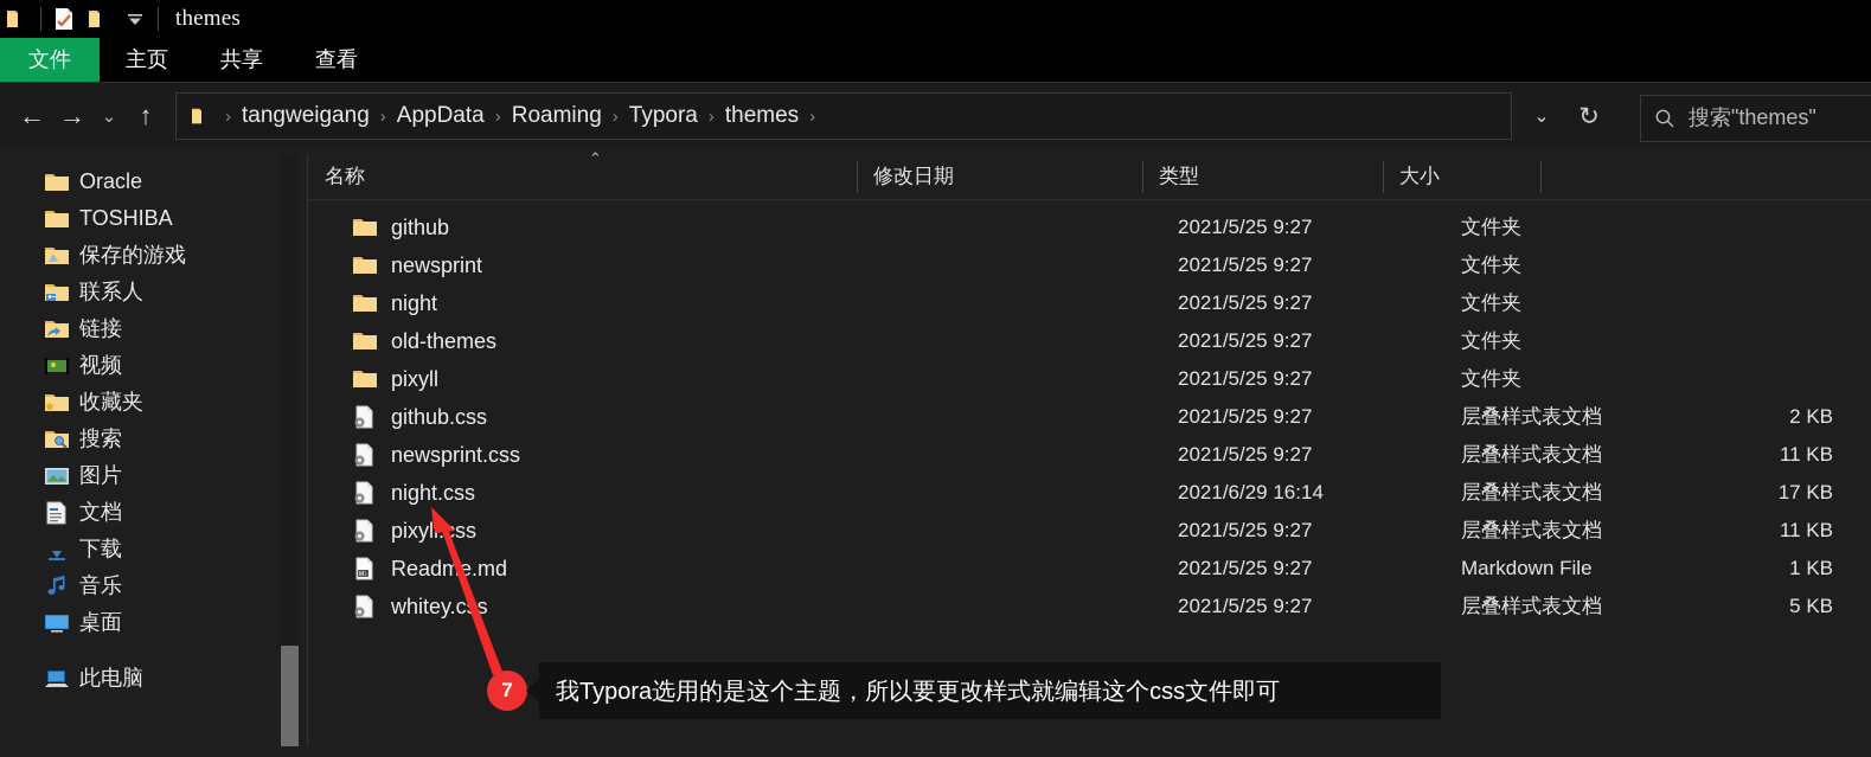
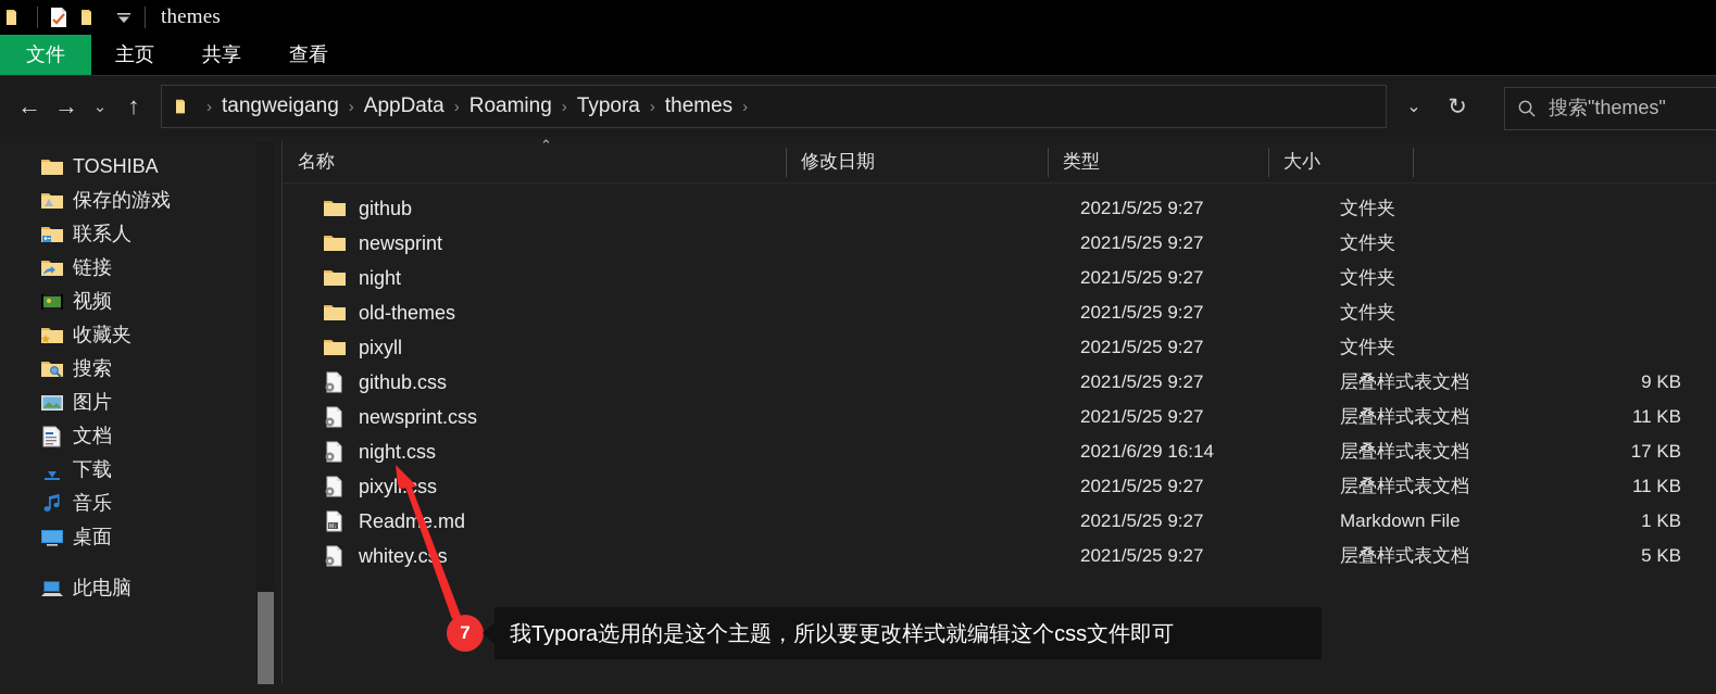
  themes
  文件
  主页
  共享
  查看
  ←
  →
  ⌄
  ↑
  ›
  tangweigang
  ›
  AppData
  ›
  Roaming
  ›
  Typora
  ›
  themes
  ›
  ⌄
  ↻
  搜索"themes"
- Oracle
  TOSHIBA
  保存的游戏
  联系人
  链接
  视频
  收藏夹
  搜索
  图片
  文档
  下载
  音乐
  桌面
  此电脑
  名称
  修改日期
  类型
  大小
  ⌃
  github
  2021/5/25 9:27
  文件夹
  newsprint
  2021/5/25 9:27
  文件夹
  night
  2021/5/25 9:27
  文件夹
  old-themes
  2021/5/25 9:27
  文件夹
  pixyll
  2021/5/25 9:27
  文件夹
  github.css
  2021/5/25 9:27
  层叠样式表文档
- 2 KB
+ 9 KB
  newsprint.css
  2021/5/25 9:27
  层叠样式表文档
  11 KB
  night.css
  2021/6/29 16:14
  层叠样式表文档
  17 KB
  pixylss
  2021/5/25 9:27
  层叠样式表文档
  11 KB
  Readme.md
  2021/5/25 9:27
  Markdown File
  1 KB
  whitey.cs
  2021/5/25 9:27
  层叠样式表文档
  5 KB
  7
  我Typora选用的是这个主题，所以要更改样式就编辑这个css文件即可
